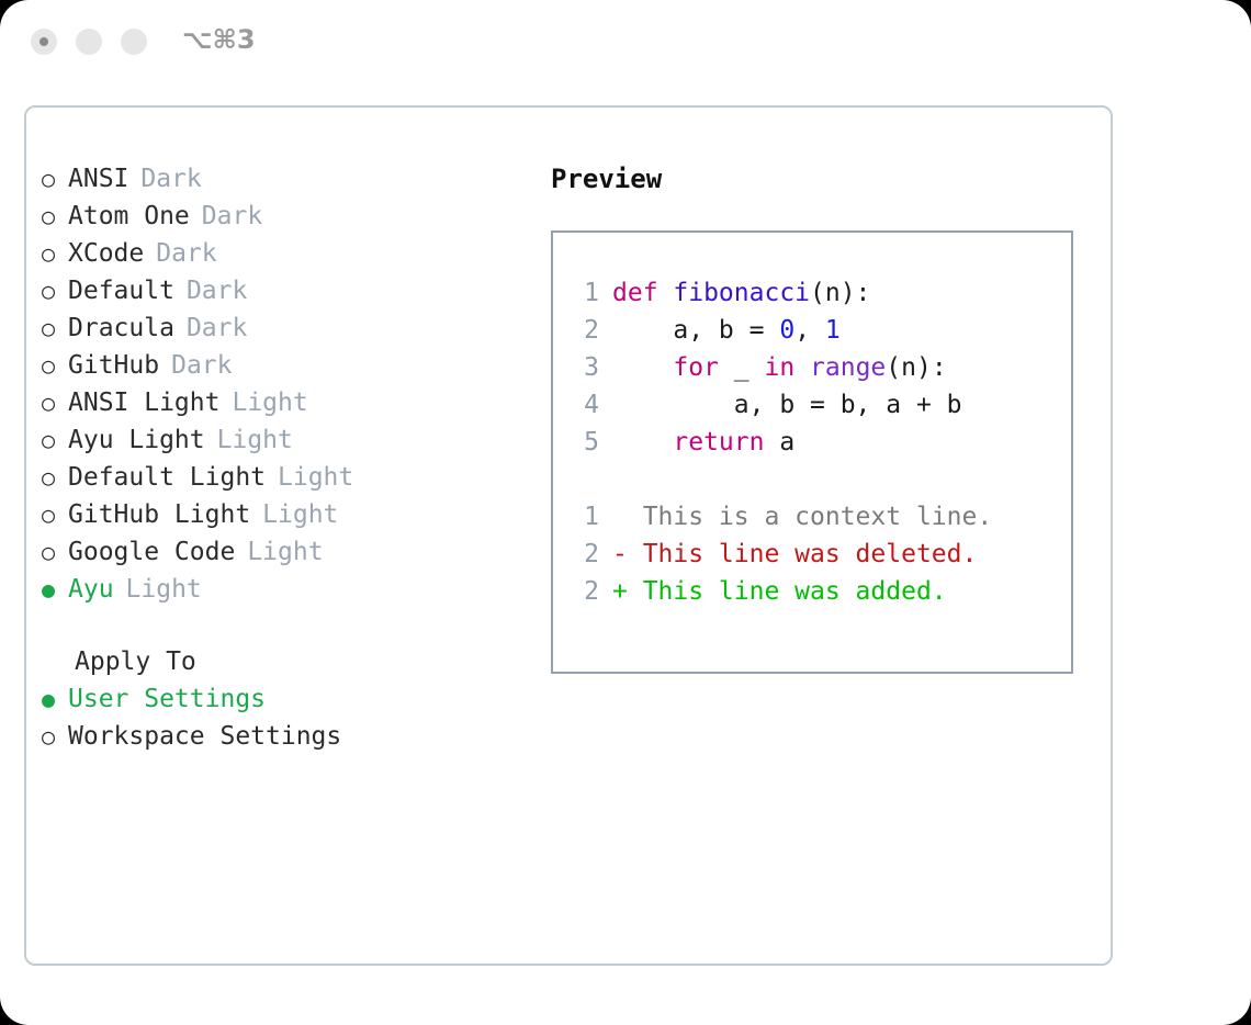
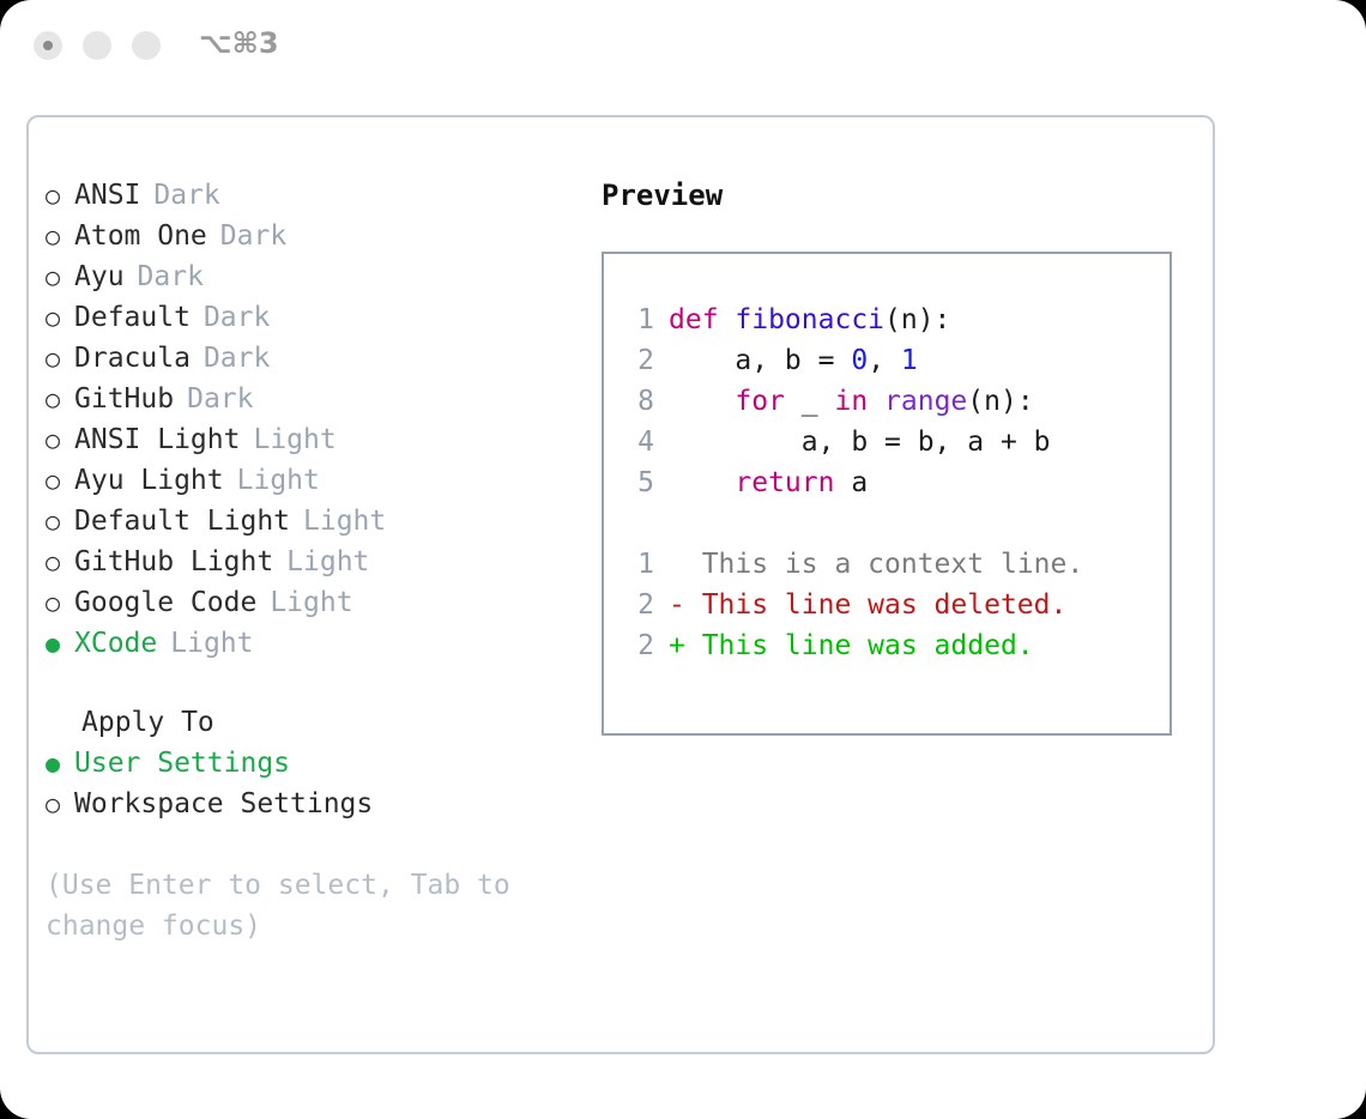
  ⌥⌘3
  ○
  ANSI
  Dark
  ○
  Atom One
  Dark
  ○
- XCode
+ Ayu
  Dark
  ○
  Default
  Dark
  ○
  Dracula
  Dark
  ○
  GitHub
  Dark
  ○
  ANSI Light
  Light
  ○
  Ayu Light
  Light
  ○
  Default Light
  Light
  ○
  GitHub Light
  Light
  ○
  Google Code
  Light
  ●
- Ayu
+ XCode
  Light
  Apply To
  ●
  User Settings
  ○
  Workspace Settings
+ (Use Enter to select, Tab to change focus)
  Preview
  1
  def fibonacci(n):
  2
  a, b = 0, 1
- 3
+ 8
  for _ in range(n):
  4
  a, b = b, a + b
  5
  return a
  1
  This is a context line.
  2
  - This line was deleted.
  2
  + This line was added.
